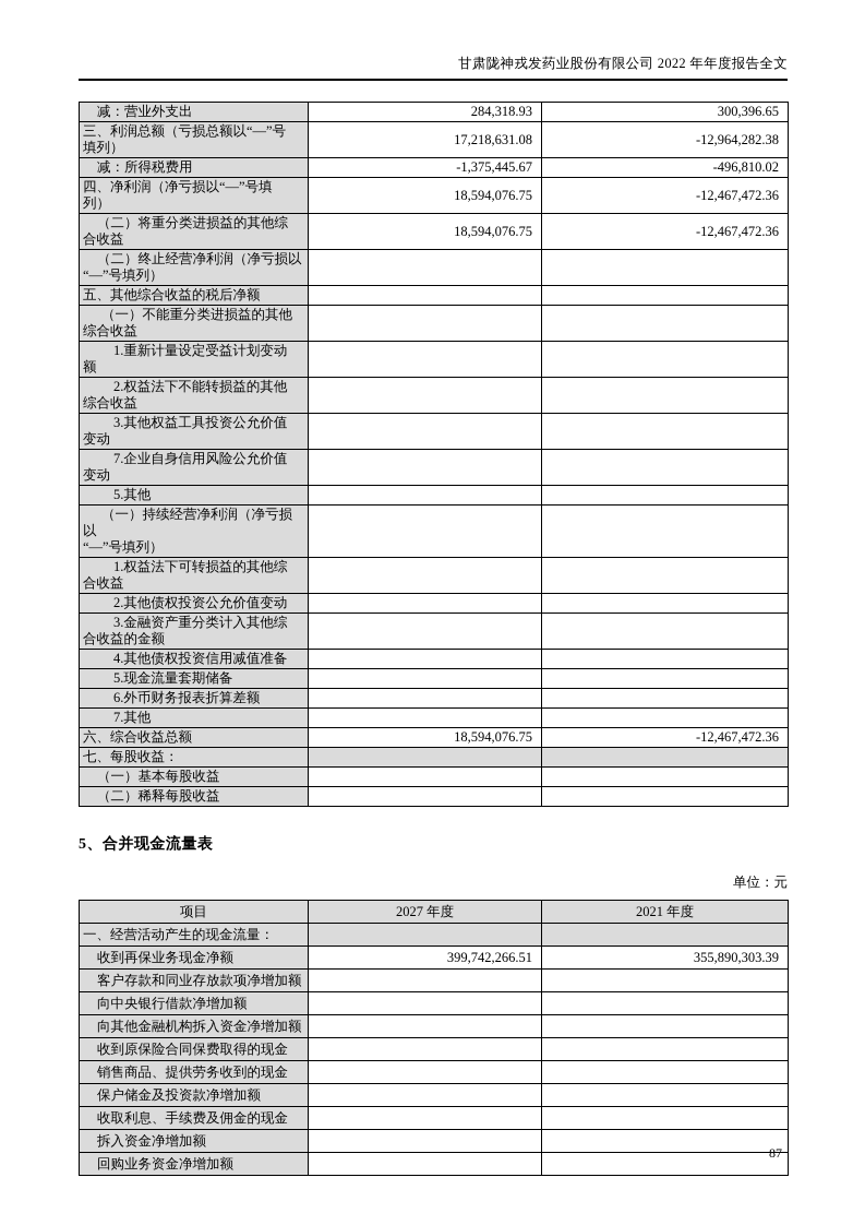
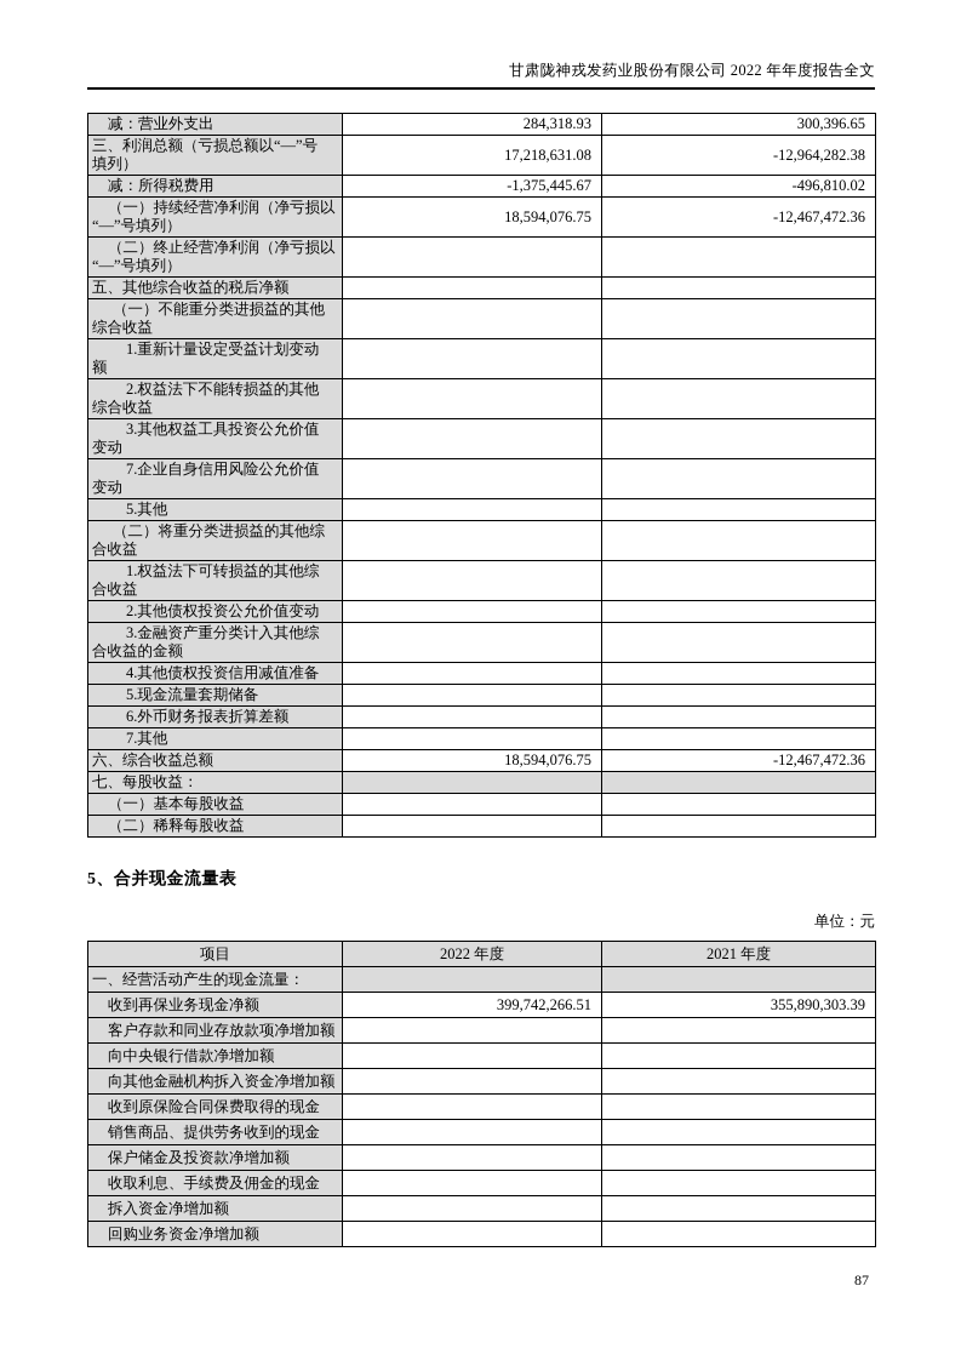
  甘肃陇神戎发药业股份有限公司 2022 年年度报告全文
  减：营业外支出	284,318.93	300,396.65
  三、利润总额（亏损总额以“—”号 填列）	17,218,631.08	-12,964,282.38
  减：所得税费用	-1,375,445.67	-496,810.02
- 四、净利润（净亏损以“—”号填 列）	18,594,076.75	-12,467,472.36
- （二）将重分类进损益的其他综 合收益	18,594,076.75	-12,467,472.36
+ （一）持续经营净利润（净亏损以 “—”号填列）	18,594,076.75	-12,467,472.36
  （二）终止经营净利润（净亏损以 “—”号填列）
  五、其他综合收益的税后净额
  （一）不能重分类进损益的其他 综合收益
  1.重新计量设定受益计划变动 额
  2.权益法下不能转损益的其他 综合收益
  3.其他权益工具投资公允价值 变动
  7.企业自身信用风险公允价值 变动
  5.其他
- （一）持续经营净利润（净亏损以 “—”号填列）
+ （二）将重分类进损益的其他综 合收益
  1.权益法下可转损益的其他综 合收益
  2.其他债权投资公允价值变动
  3.金融资产重分类计入其他综 合收益的金额
  4.其他债权投资信用减值准备
  5.现金流量套期储备
  6.外币财务报表折算差额
  7.其他
  六、综合收益总额	18,594,076.75	-12,467,472.36
  七、每股收益：
  （一）基本每股收益
  （二）稀释每股收益
  5、合并现金流量表
  单位：元
- 项目	2027 年度	2021 年度
+ 项目	2022 年度	2021 年度
  一、经营活动产生的现金流量：
  收到再保业务现金净额	399,742,266.51	355,890,303.39
  客户存款和同业存放款项净增加额
  向中央银行借款净增加额
  向其他金融机构拆入资金净增加额
  收到原保险合同保费取得的现金
  销售商品、提供劳务收到的现金
  保户储金及投资款净增加额
  收取利息、手续费及佣金的现金
  拆入资金净增加额
  回购业务资金净增加额
  87
